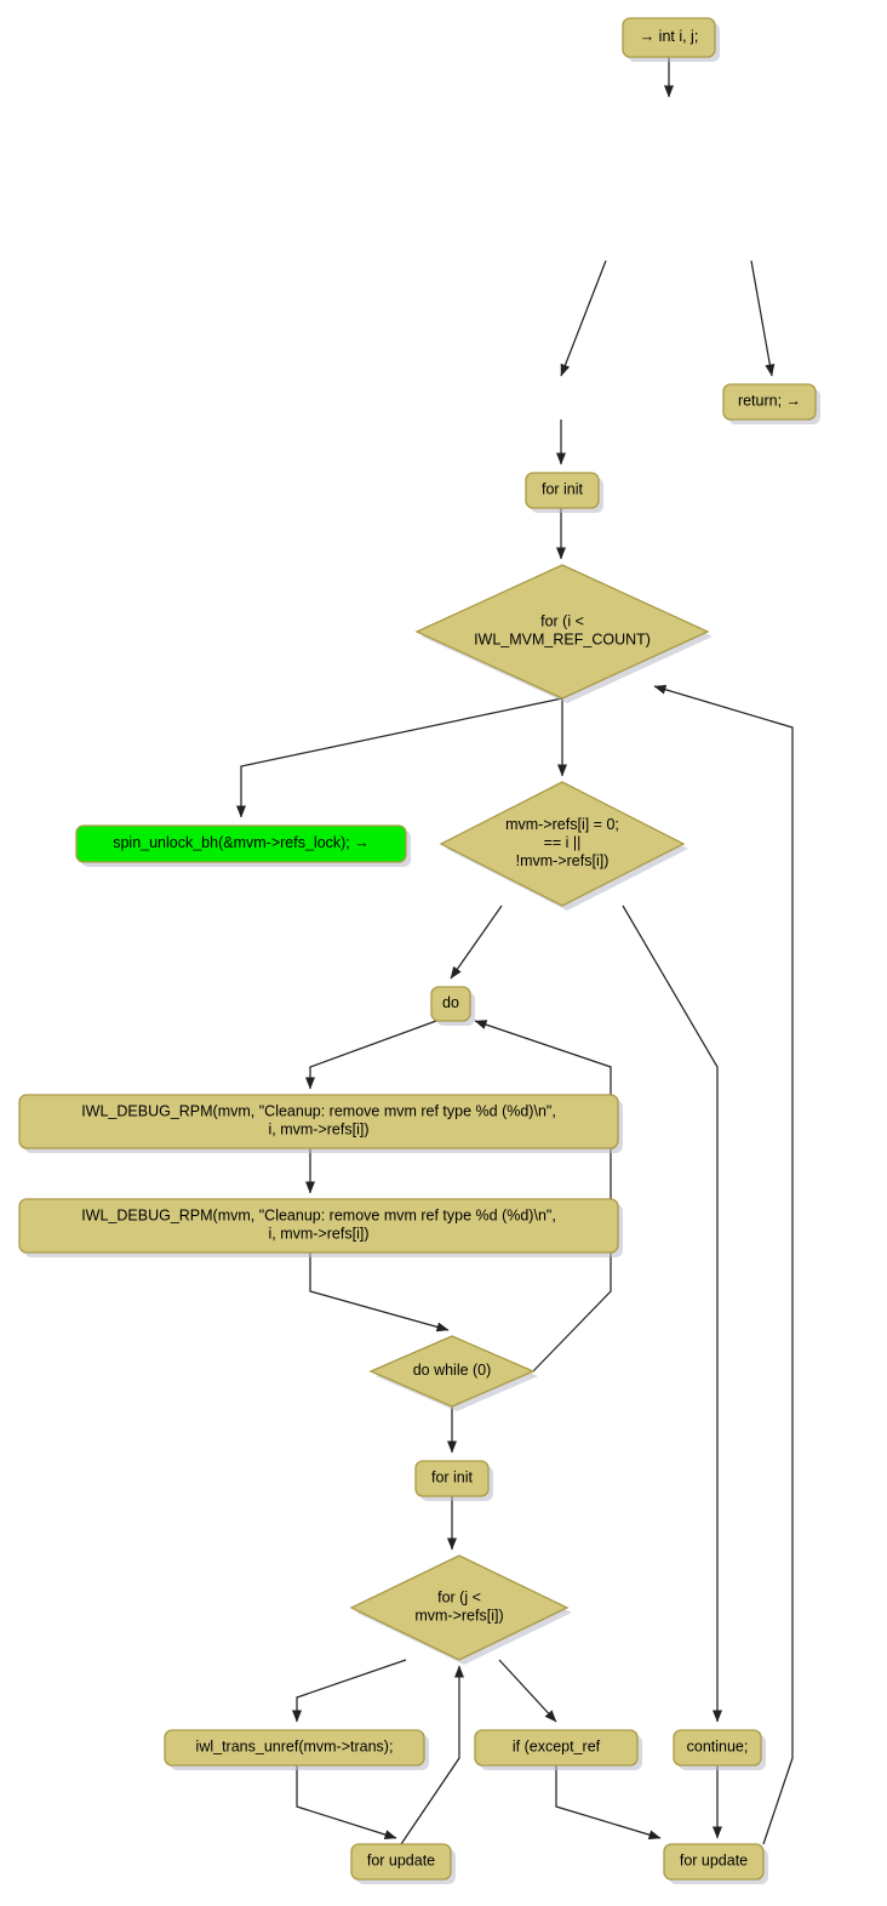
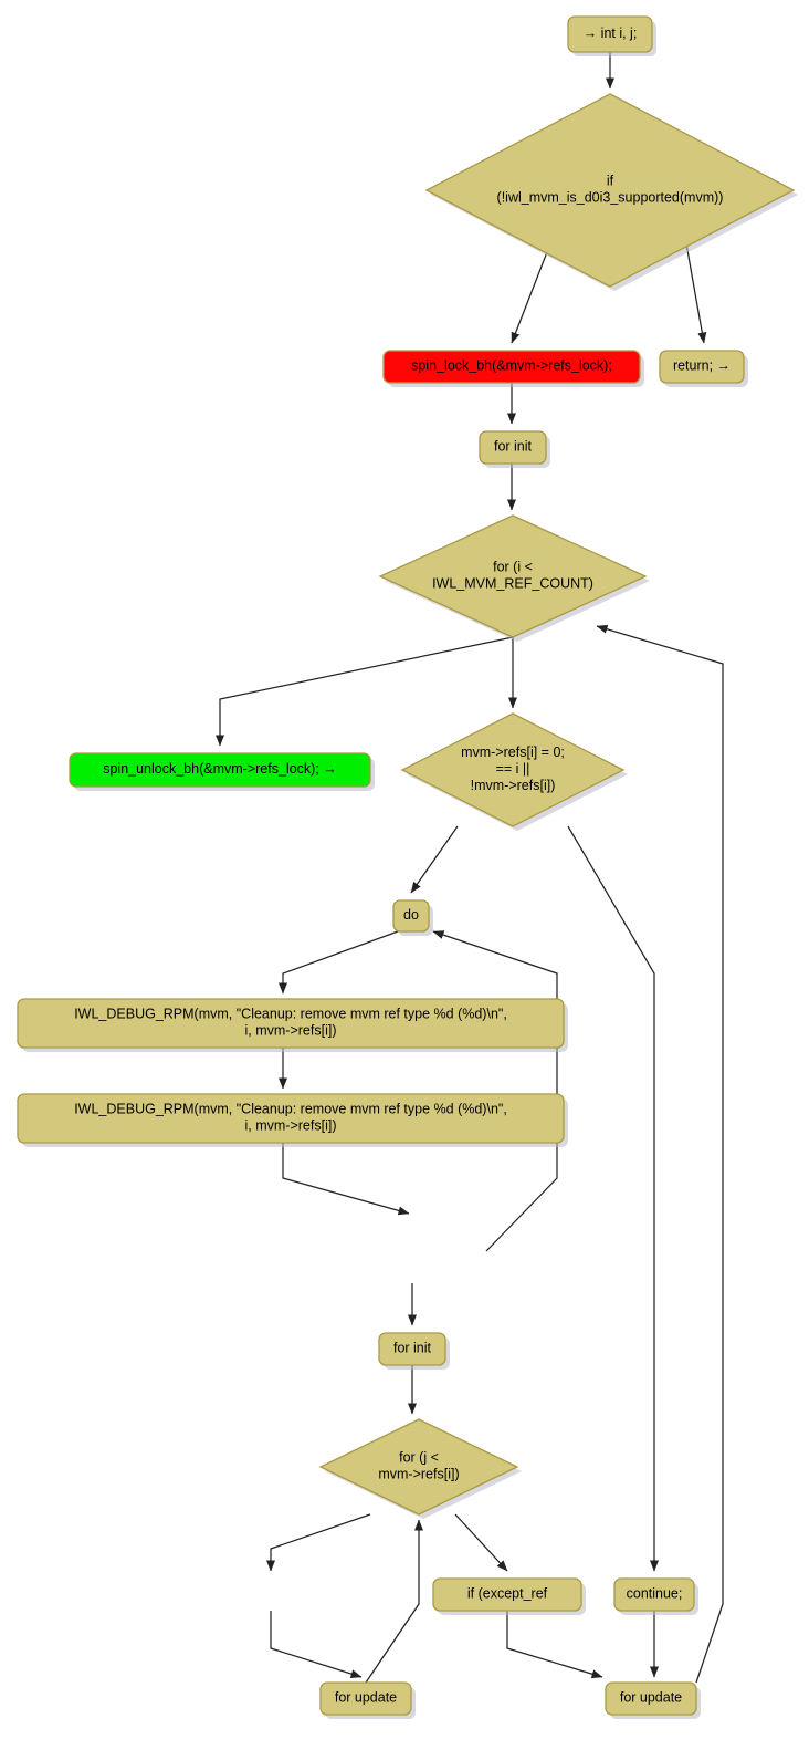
  → int i, j;
+ if (!iwl_mvm_is_d0i3_supported(mvm))
+ spin_lock_bh(&mvm->refs_lock);
  for init
  return; →
  for (i < IWL_MVM_REF_COUNT)
  spin_unlock_bh(&mvm->refs_lock); →
  mvm->refs[i] = 0; == i || !mvm->refs[i])
  do
  IWL_DEBUG_RPM(mvm, "Cleanup: remove mvm ref type %d (%d)\n", i, mvm->refs[i])
  IWL_DEBUG_RPM(mvm, "Cleanup: remove mvm ref type %d (%d)\n", i, mvm->refs[i])
- do while (0)
  for init
  for (j < mvm->refs[i])
- iwl_trans_unref(mvm->trans);
  if (except_ref
  continue;
  for update
  for update
